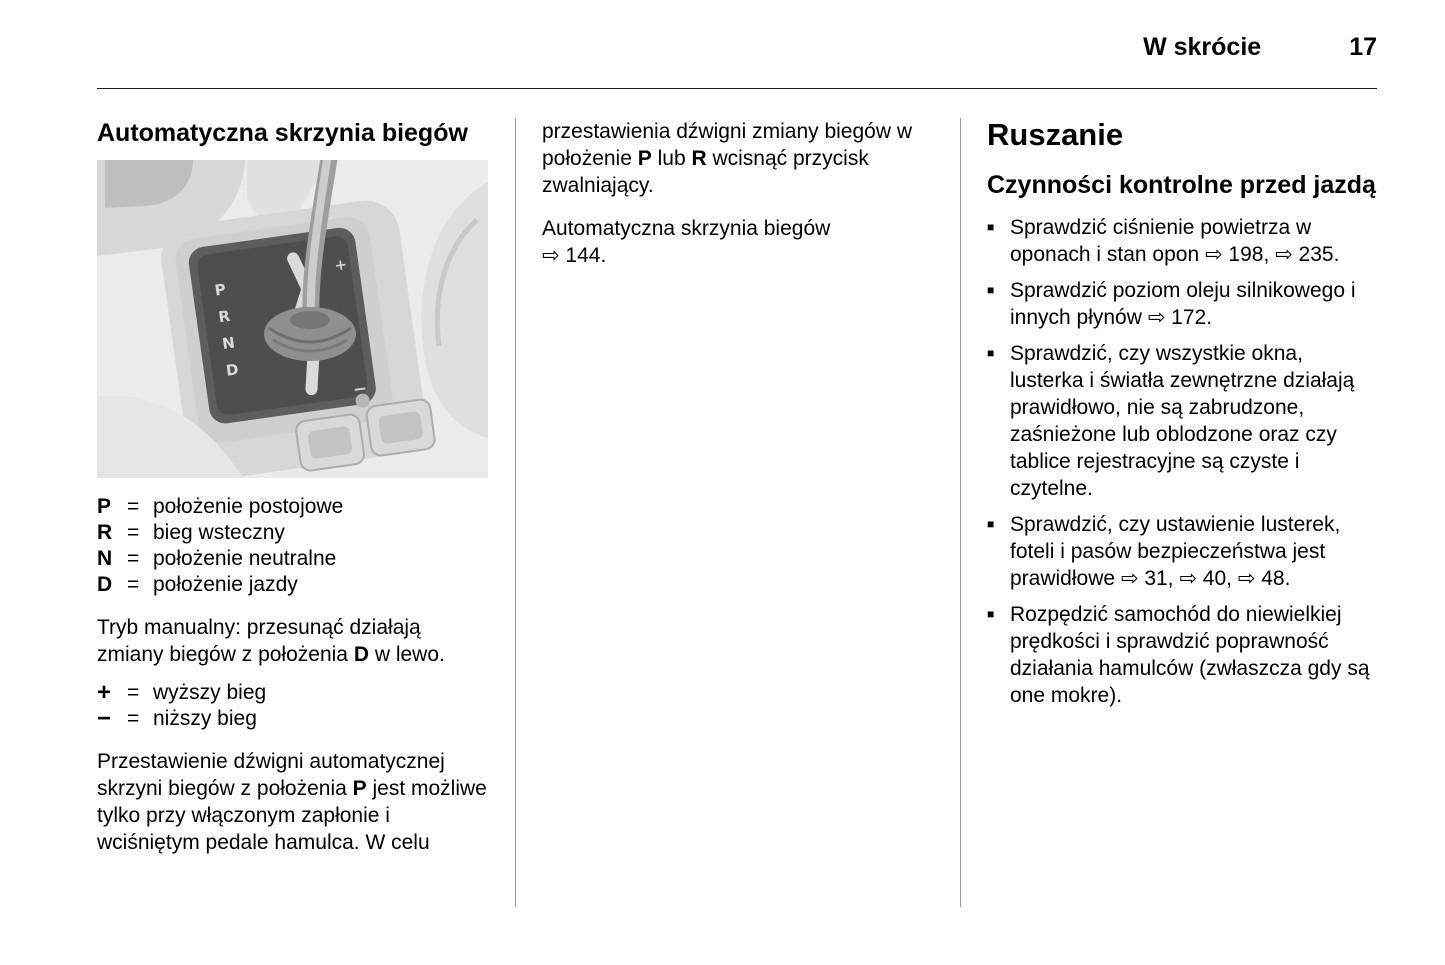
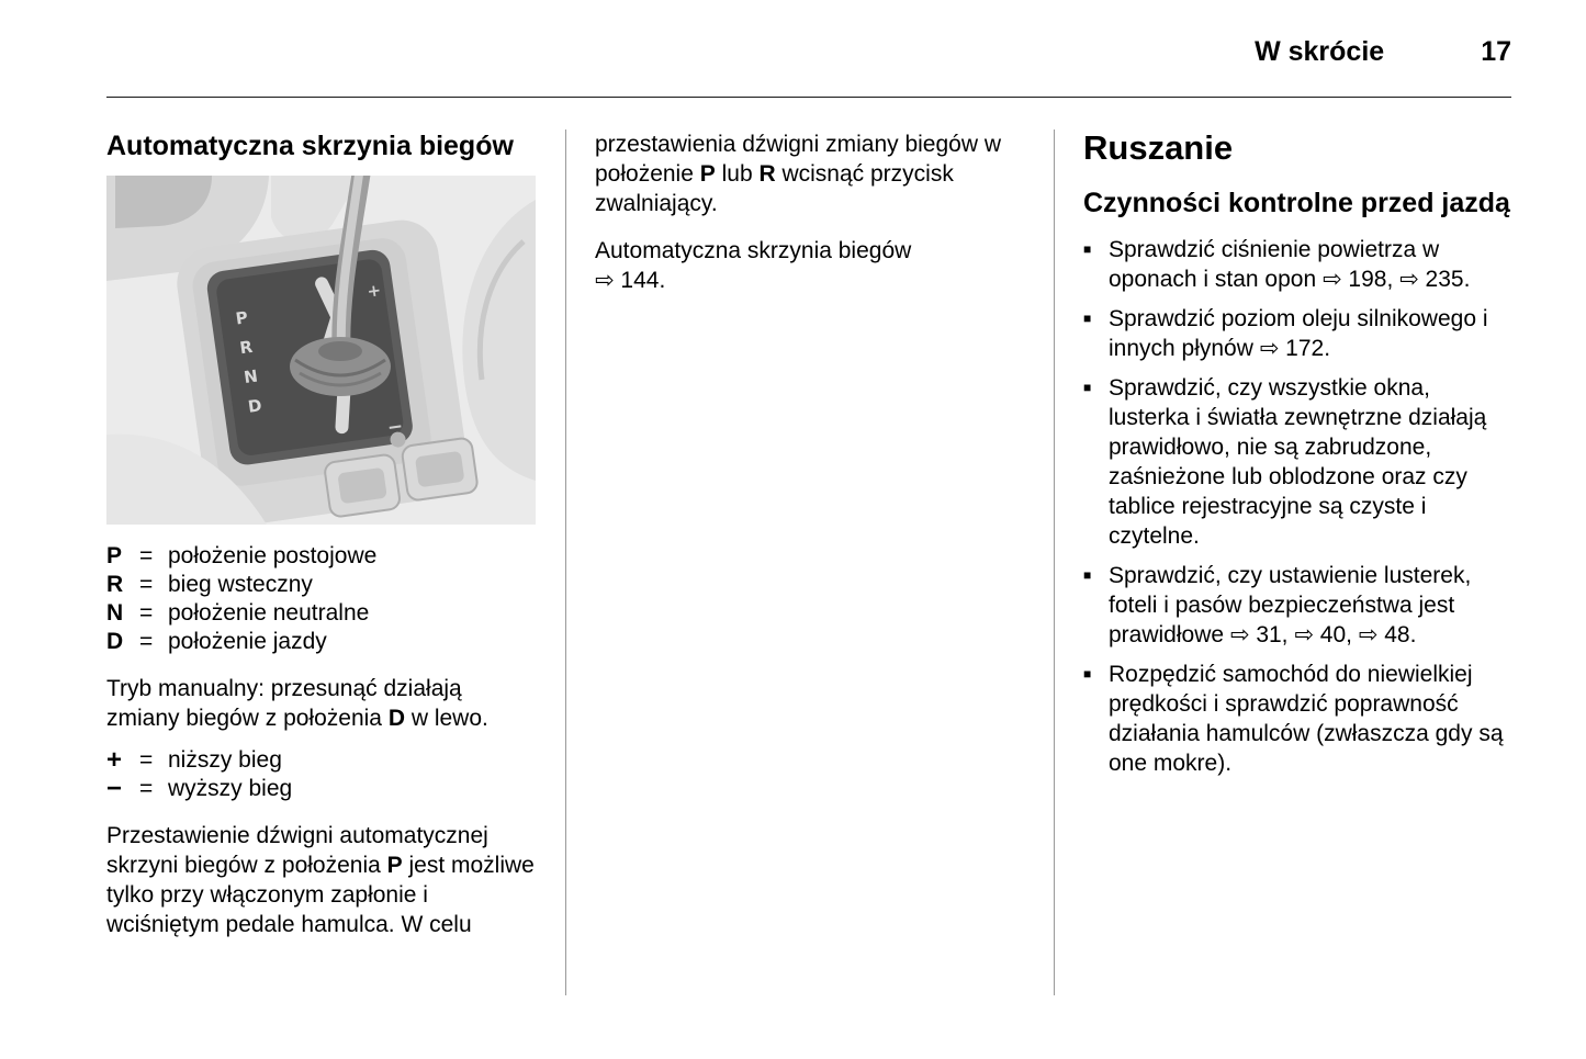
  W skrócie
  17
  Automatyczna skrzynia biegów
  P
  =
  położenie postojowe
  R
  =
  bieg wsteczny
  N
  =
  położenie neutralne
  D
  =
  położenie jazdy
  Tryb manualny: przesunąć działają zmiany biegów z położenia D w lewo.
  +
  =
- wyższy bieg
+ niższy bieg
  −
  =
- niższy bieg
+ wyższy bieg
  Przestawienie dźwigni automatycznej skrzyni biegów z położenia P jest możliwe tylko przy włączonym zapłonie i wciśniętym pedale hamulca. W celu
  przestawienia dźwigni zmiany biegów w położenie P lub R wcisnąć przycisk zwalniający.
  Automatyczna skrzynia biegów
  ⇨ 144.
  Ruszanie
  Czynności kontrolne przed jazdą
  ■
  Sprawdzić ciśnienie powietrza w oponach i stan opon ⇨ 198, ⇨ 235.
  ■
  Sprawdzić poziom oleju silnikowego i innych płynów ⇨ 172.
  ■
  Sprawdzić, czy wszystkie okna, lusterka i światła zewnętrzne działają prawidłowo, nie są zabrudzone, zaśnieżone lub oblodzone oraz czy tablice rejestracyjne są czyste i czytelne.
  ■
  Sprawdzić, czy ustawienie lusterek, foteli i pasów bezpieczeństwa jest prawidłowe ⇨ 31, ⇨ 40, ⇨ 48.
  ■
  Rozpędzić samochód do niewielkiej prędkości i sprawdzić poprawność działania hamulców (zwłaszcza gdy są one mokre).
